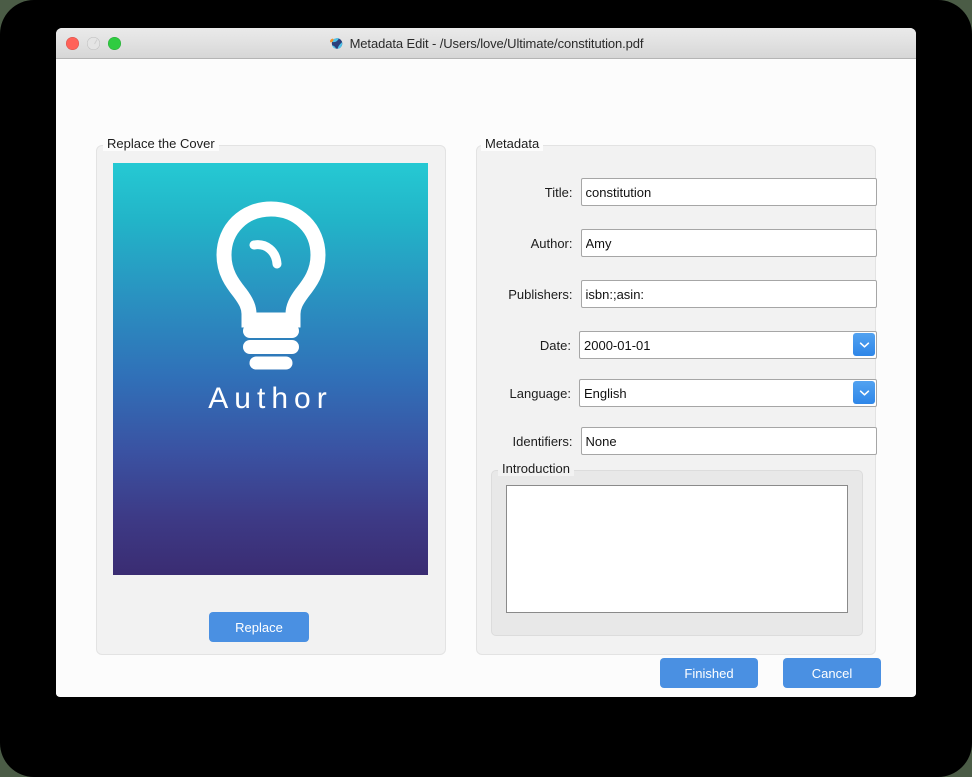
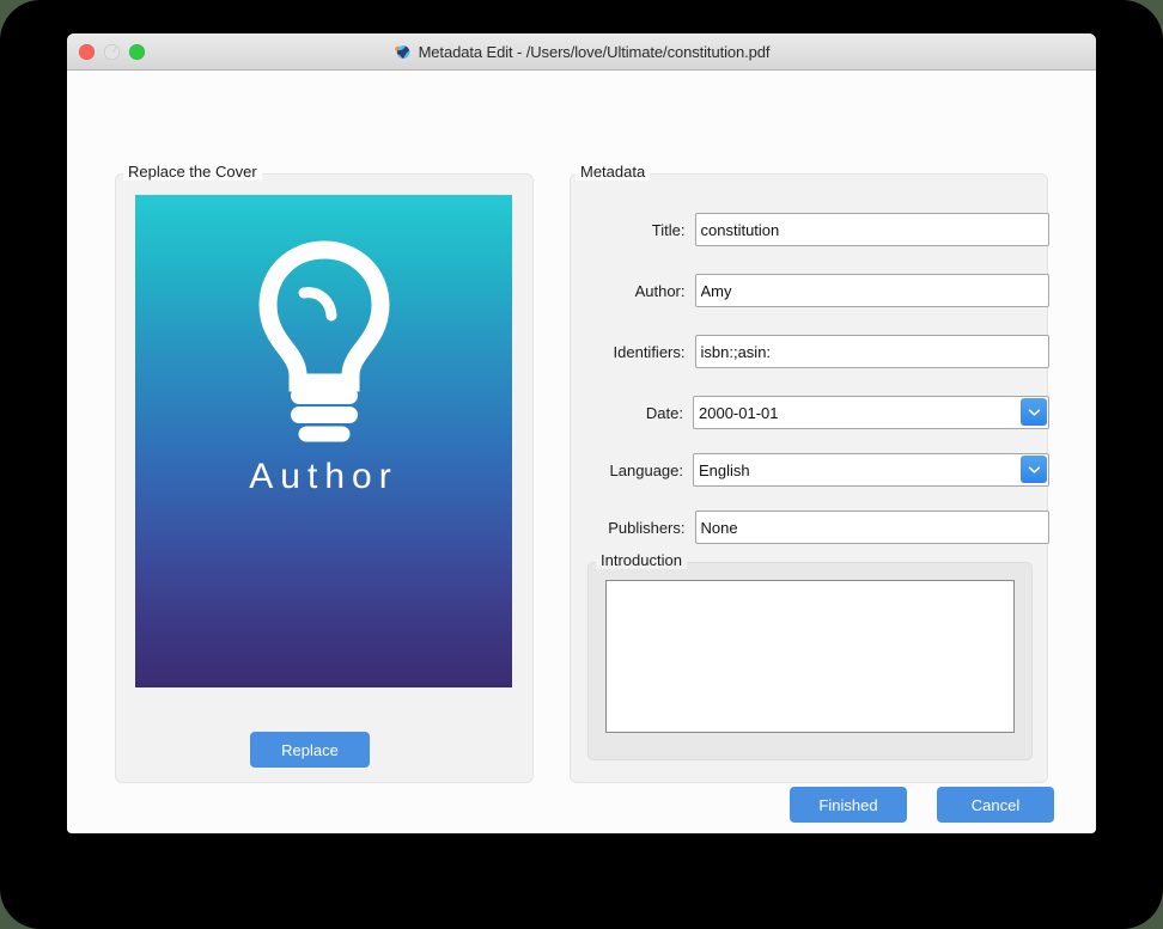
  Metadata Edit - /Users/love/Ultimate/constitution.pdf
  Replace the Cover
  Author
  Replace
  Metadata
  Title:
  constitution
  Author:
  Amy
- Publishers:
+ Identifiers:
  isbn:;asin:
  Date:
  2000-01-01
  Language:
  English
- Identifiers:
+ Publishers:
  None
  Introduction
  Finished
  Cancel
